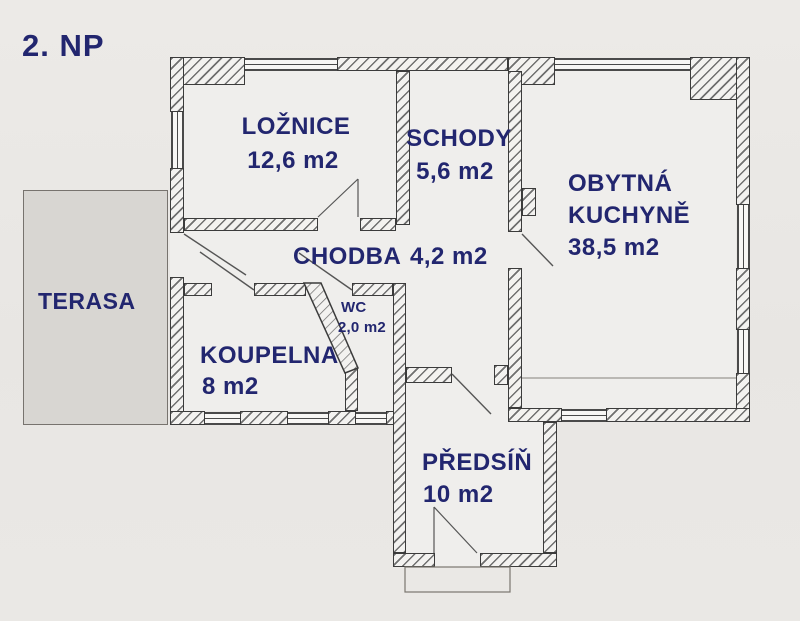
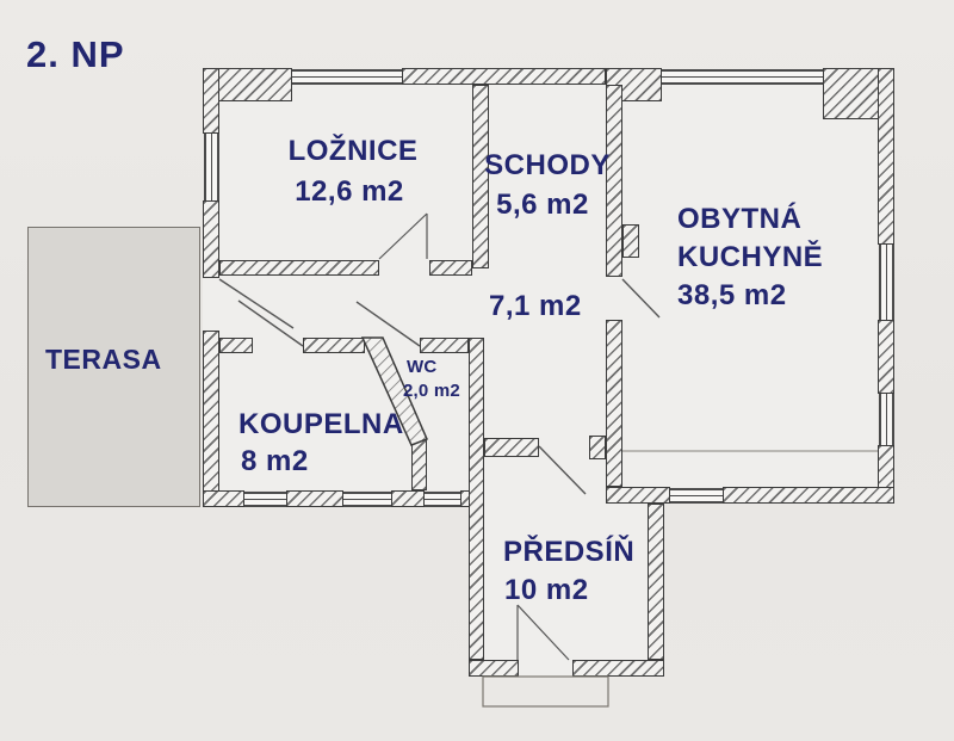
  2. NP
  LOŽNICE
  12,6 m2
  SCHODY
  5,6 m2
  OBYTNÁ
  KUCHYNĚ
  38,5 m2
- CHODBA
- 4,2 m2
+ 7,1 m2
  WC
  2,0 m2
  TERASA
  KOUPELNA
  8 m2
  PŘEDSÍŇ
  10 m2
